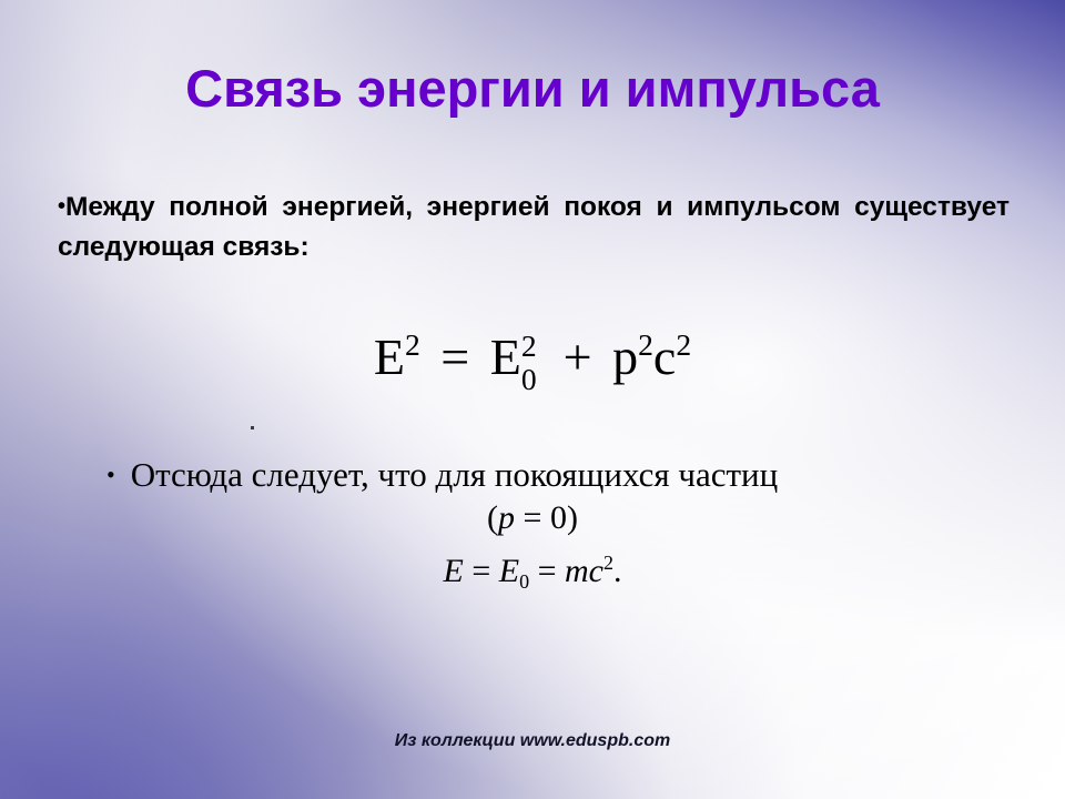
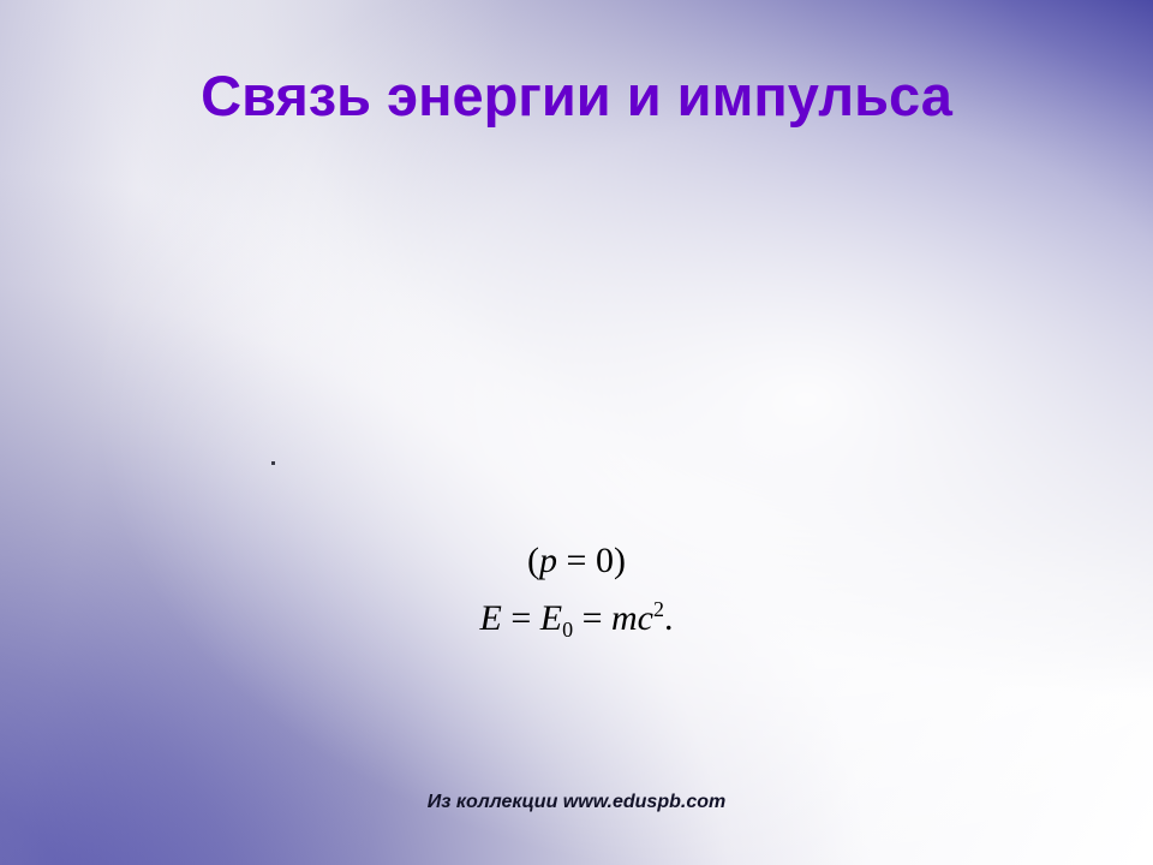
  Связь энергии и импульса
- •Между полной энергией, энергией покоя и импульсом существует следующая связь:
- E2 = E
- 2
- 0
- + p2c2
- • Отсюда следует, что для покоящихся частиц
  (p = 0)
  E = E0 = mc2.
  Из коллекции www.eduspb.com
